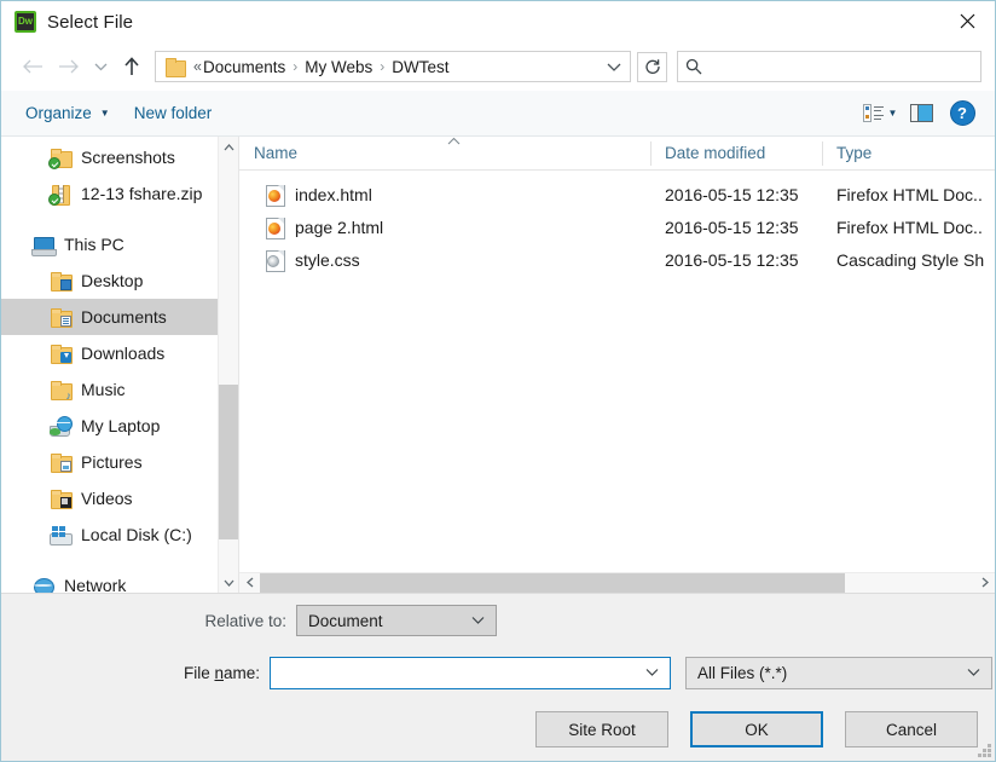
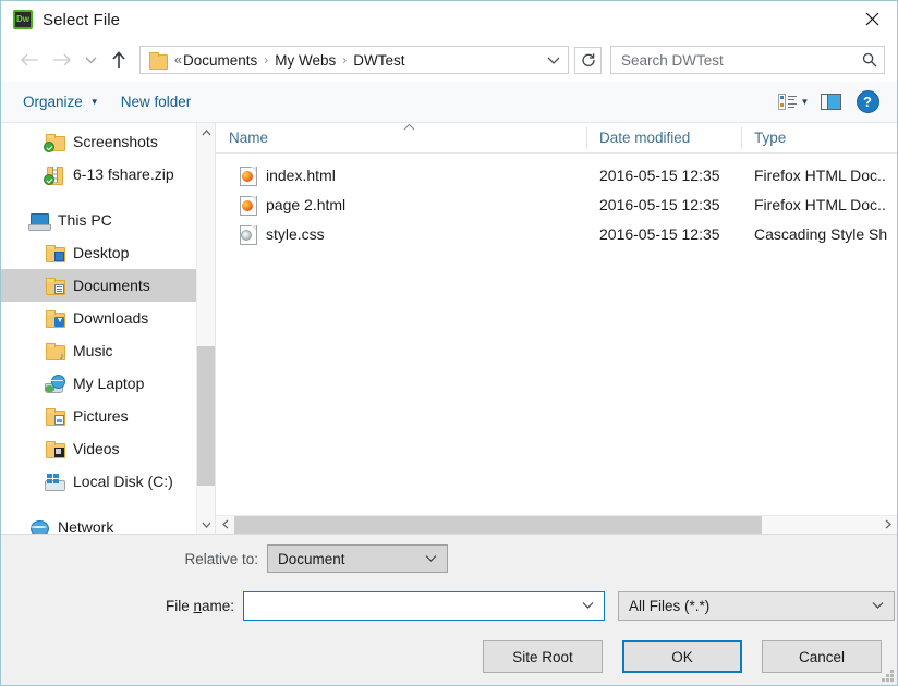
  Dw
  Select File
  «
  Documents
  ›
  My Webs
  ›
  DWTest
+ Search DWTest
  Organize
  ▼
  New folder
  ▼
  ?
  Screenshots
- 12-13 fshare.zip
+ 6-13 fshare.zip
  This PC
  Desktop
  Documents
  Downloads
  ♪
  Music
  My Laptop
  Pictures
  Videos
  Local Disk (C:)
  Network
  Name
  Date modified
  Type
  index.html
  2016-05-15 12:35
  Firefox HTML Doc..
  page 2.html
  2016-05-15 12:35
  Firefox HTML Doc..
  style.css
  2016-05-15 12:35
  Cascading Style Sh
  Relative to:
  Document
  File name:
  All Files (*.*)
  Site Root
  OK
  Cancel
